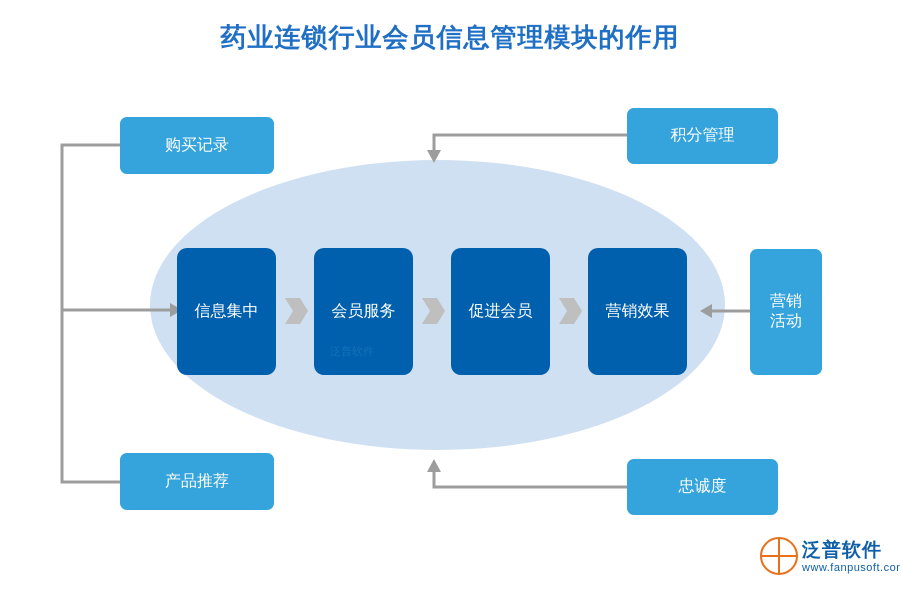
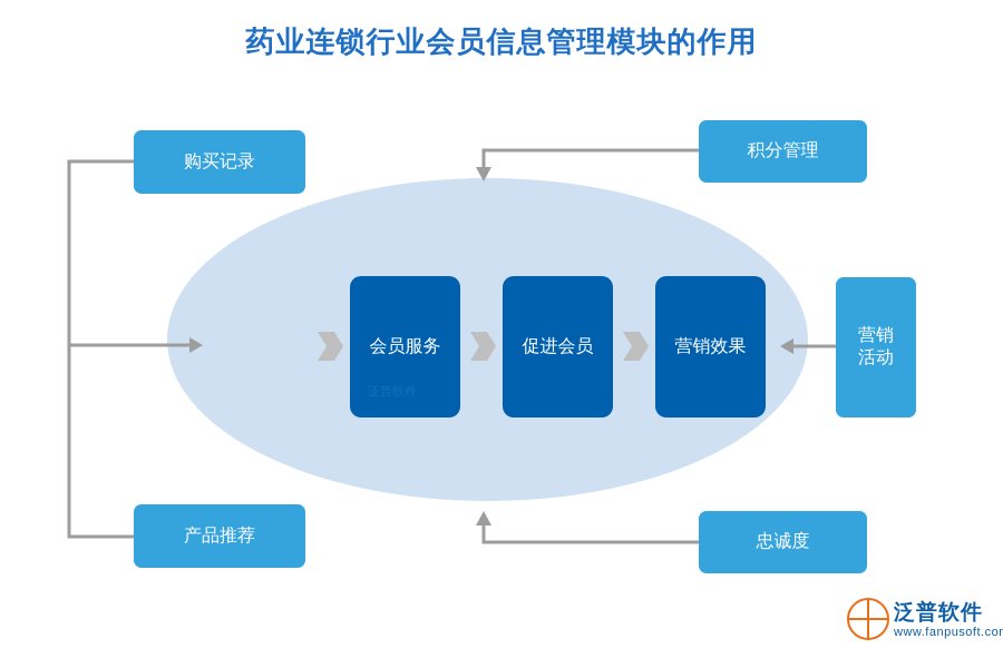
  药业连锁行业会员信息管理模块的作用
  购买记录
  积分管理
  营销
  活动
  产品推荐
  忠诚度
- 信息集中
  会员服务
  促进会员
  营销效果
  泛普软件
  www.fanpusoft.co
